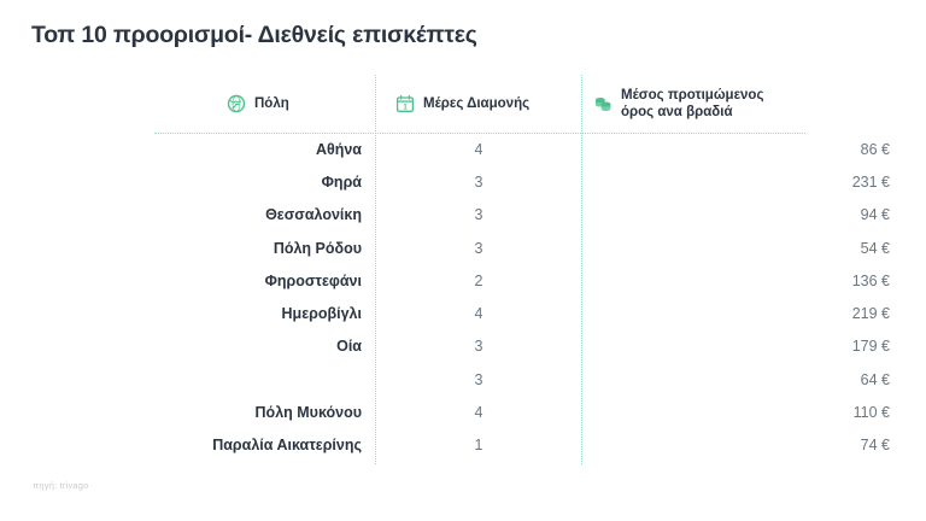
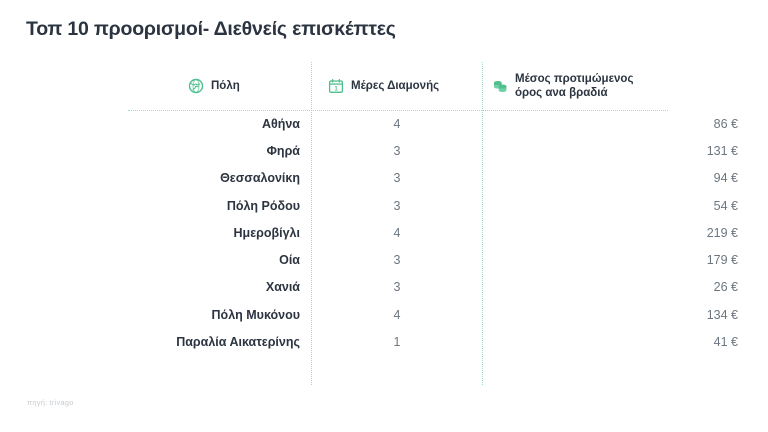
  Τοπ 10 προορισμοί- Διεθνείς επισκέπτες
  Πόλη
  Μέρες Διαμονής
  Μέσος προτιμώμενος
  όρος ανα βραδιά
  Αθήνα
  4
  86 €
  Φηρά
  3
- 231 €
+ 131 €
  Θεσσαλονίκη
  3
  94 €
  Πόλη Ρόδου
  3
  54 €
- Φηροστεφάνι
- 2
- 136 €
  Ημεροβίγλι
  4
  219 €
  Οία
  3
  179 €
+ Χανιά
  3
- 64 €
+ 26 €
  Πόλη Μυκόνου
  4
- 110 €
+ 134 €
  Παραλία Αικατερίνης
  1
- 74 €
+ 41 €
  πηγή: trivago
